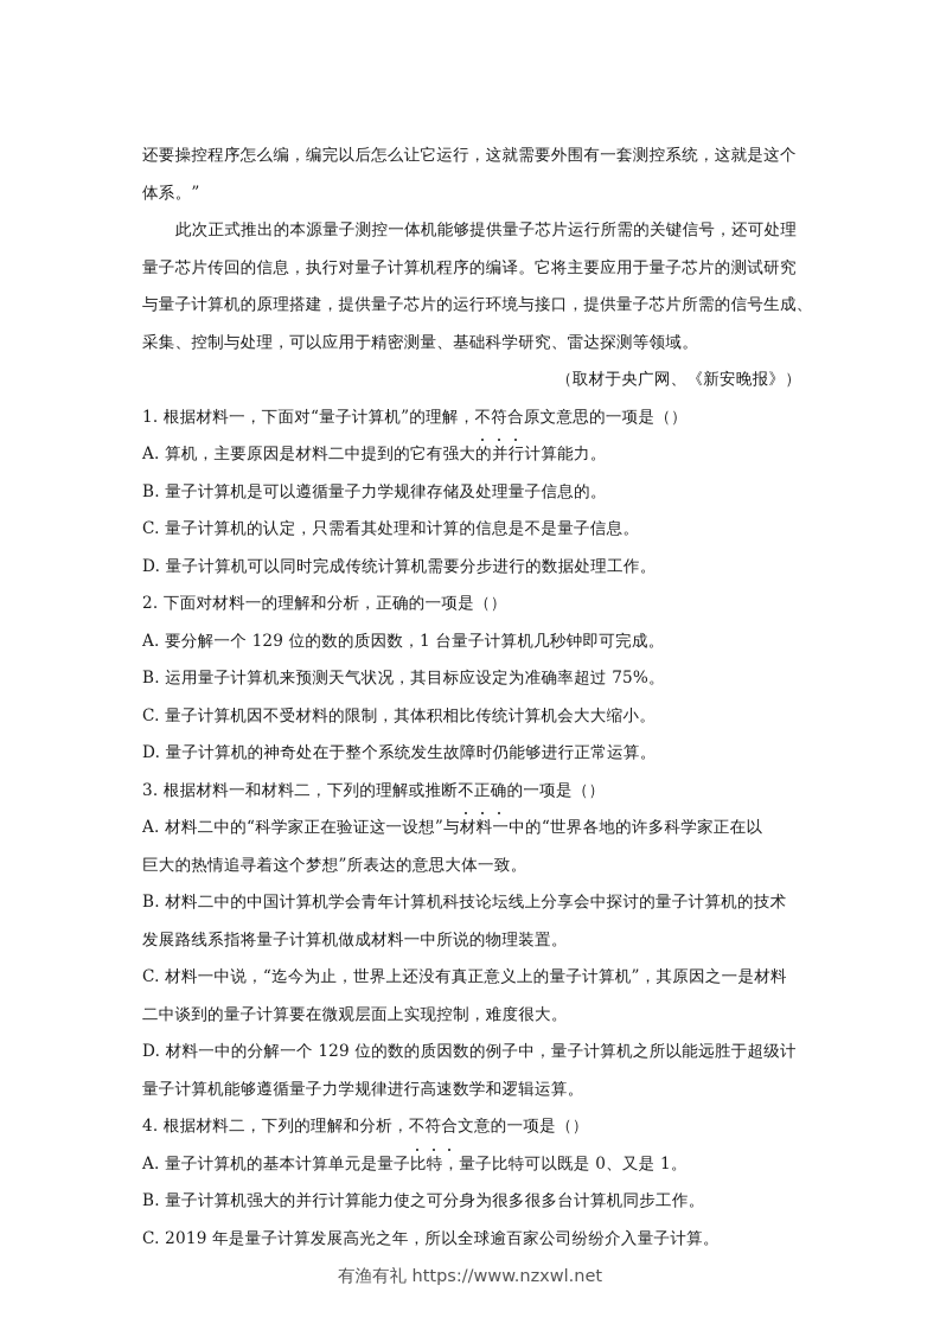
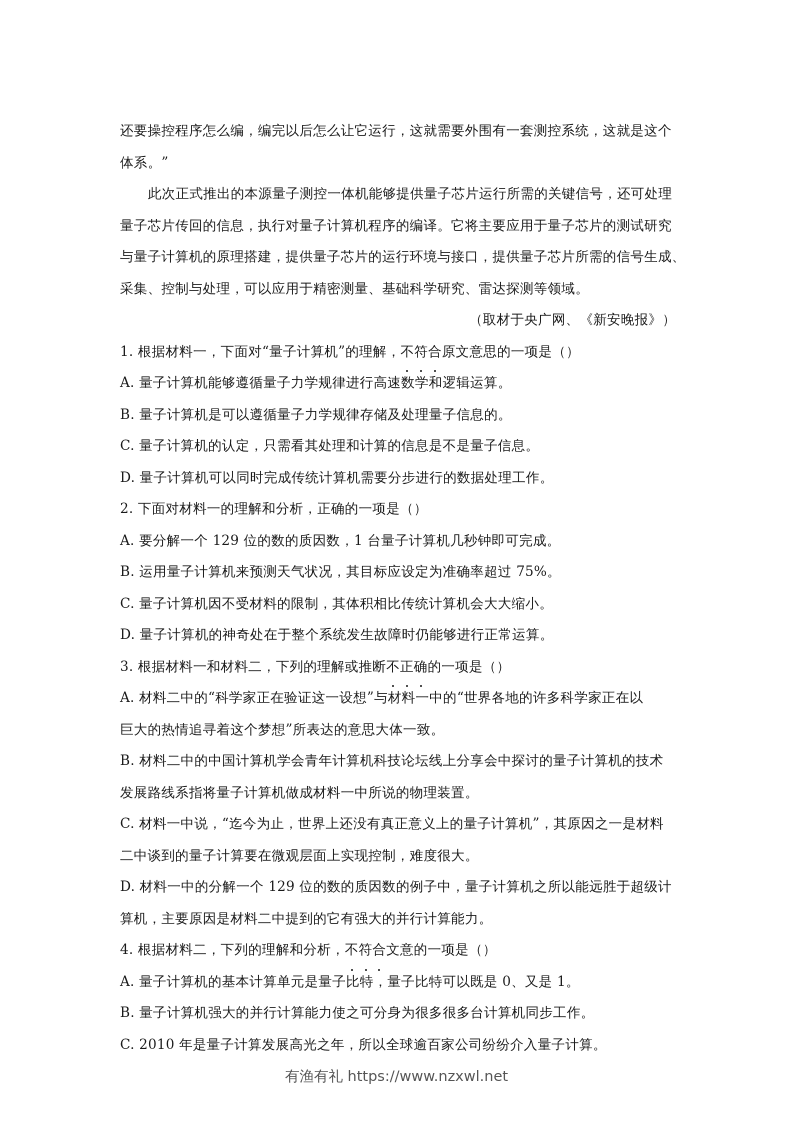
  还要操控程序怎么编，编完以后怎么让它运行，这就需要外围有一套测控系统，这就是这个
  体系。”
  此次正式推出的本源量子测控一体机能够提供量子芯片运行所需的关键信号，还可处理
  量子芯片传回的信息，执行对量子计算机程序的编译。它将主要应用于量子芯片的测试研究
  与量子计算机的原理搭建，提供量子芯片的运行环境与接口，提供量子芯片所需的信号生成、
  采集、控制与处理，可以应用于精密测量、基础科学研究、雷达探测等领域。
  （取材于央广网、《新安晚报》）
  1. 根据材料一，下面对“量子计算机”的理解，不符合原文意思的一项是（）
- A. 算机，主要原因是材料二中提到的它有强大的并行计算能力。
+ A. 量子计算机能够遵循量子力学规律进行高速数学和逻辑运算。
  B. 量子计算机是可以遵循量子力学规律存储及处理量子信息的。
  C. 量子计算机的认定，只需看其处理和计算的信息是不是量子信息。
  D. 量子计算机可以同时完成传统计算机需要分步进行的数据处理工作。
  2. 下面对材料一的理解和分析，正确的一项是（）
  A. 要分解一个 129 位的数的质因数，1 台量子计算机几秒钟即可完成。
  B. 运用量子计算机来预测天气状况，其目标应设定为准确率超过 75%。
  C. 量子计算机因不受材料的限制，其体积相比传统计算机会大大缩小。
  D. 量子计算机的神奇处在于整个系统发生故障时仍能够进行正常运算。
  3. 根据材料一和材料二，下列的理解或推断不正确的一项是（）
  A. 材料二中的“科学家正在验证这一设想”与材料一中的“世界各地的许多科学家正在以
  巨大的热情追寻着这个梦想”所表达的意思大体一致。
  B. 材料二中的中国计算机学会青年计算机科技论坛线上分享会中探讨的量子计算机的技术
  发展路线系指将量子计算机做成材料一中所说的物理装置。
  C. 材料一中说，“迄今为止，世界上还没有真正意义上的量子计算机”，其原因之一是材料
  二中谈到的量子计算要在微观层面上实现控制，难度很大。
  D. 材料一中的分解一个 129 位的数的质因数的例子中，量子计算机之所以能远胜于超级计
- 量子计算机能够遵循量子力学规律进行高速数学和逻辑运算。
+ 算机，主要原因是材料二中提到的它有强大的并行计算能力。
  4. 根据材料二，下列的理解和分析，不符合文意的一项是（）
  A. 量子计算机的基本计算单元是量子比特，量子比特可以既是 0、又是 1。
  B. 量子计算机强大的并行计算能力使之可分身为很多很多台计算机同步工作。
- C. 2019 年是量子计算发展高光之年，所以全球逾百家公司纷纷介入量子计算。
+ C. 2010 年是量子计算发展高光之年，所以全球逾百家公司纷纷介入量子计算。
  有渔有礼 https://www.nzxwl.net
